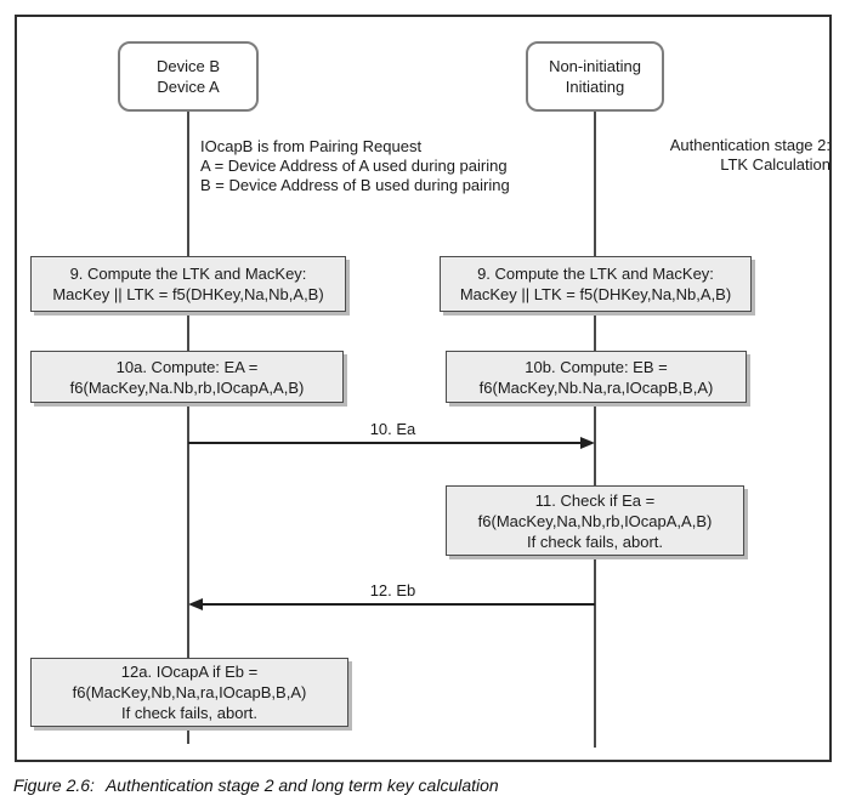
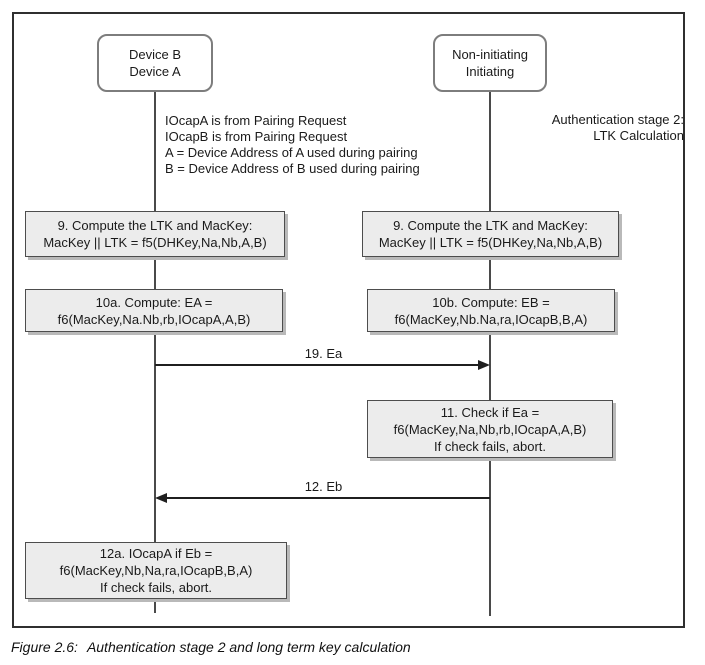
  Device B
  Device A
  Non-initiating
  Initiating
+ IOcapA is from Pairing Request
  IOcapB is from Pairing Request
  A = Device Address of A used during pairing
  B = Device Address of B used during pairing
  Authentication stage 2:
  LTK Calculation
  9. Compute the LTK and MacKey:
  MacKey || LTK = f5(DHKey,Na,Nb,A,B)
  9. Compute the LTK and MacKey:
  MacKey || LTK = f5(DHKey,Na,Nb,A,B)
  10a. Compute: EA =
  f6(MacKey,Na.Nb,rb,IOcapA,A,B)
  10b. Compute: EB =
  f6(MacKey,Nb.Na,ra,IOcapB,B,A)
- 10. Ea
+ 19. Ea
  11. Check if Ea =
  f6(MacKey,Na,Nb,rb,IOcapA,A,B)
  If check fails, abort.
  12. Eb
  12a. IOcapA if Eb =
  f6(MacKey,Nb,Na,ra,IOcapB,B,A)
  If check fails, abort.
  Figure 2.6: Authentication stage 2 and long term key calculation
